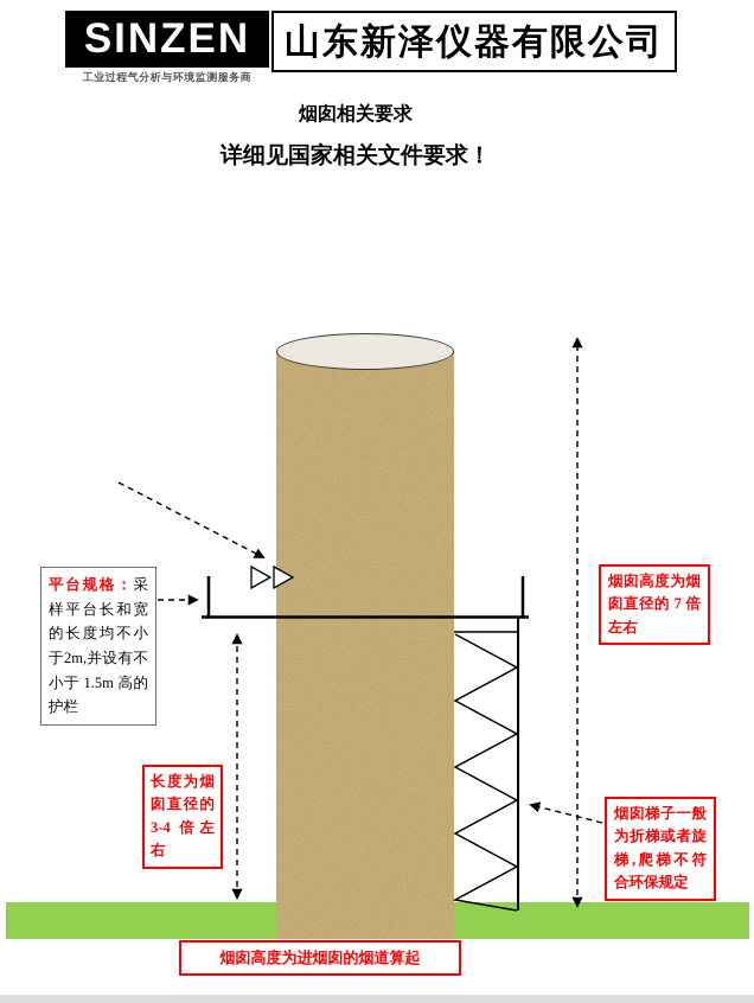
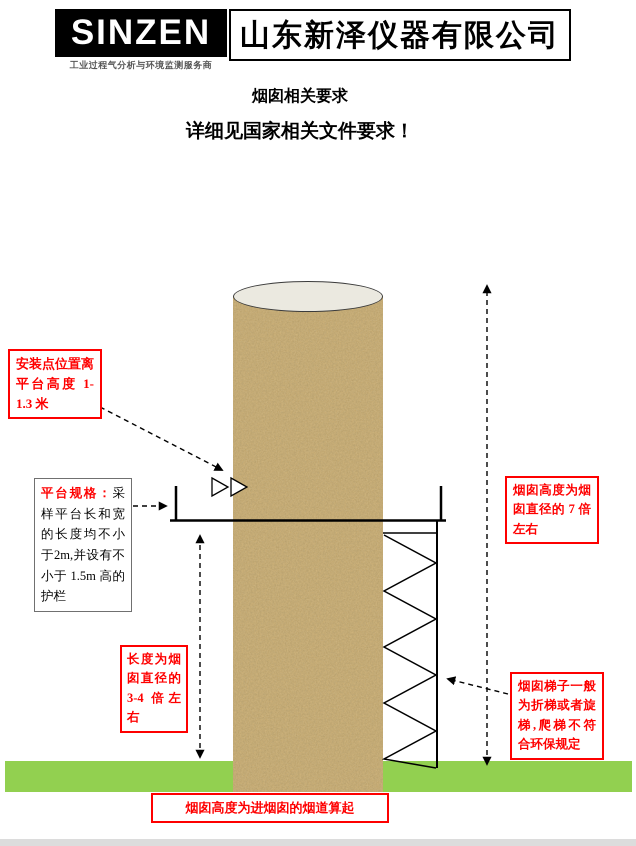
  SINZEN
  工业过程气分析与环境监测服务商
  山东新泽仪器有限公司
  烟囱相关要求
  详细见国家相关文件要求！
+ 安装点位置离平台高度 1-1.3 米
  平台规格：采样平台长和宽的长度均不小于2m,并设有不小于 1.5m 高的护栏
  长度为烟囱直径的 3-4 倍左右
  烟囱高度为烟囱直径的 7 倍左右
  烟囱梯子一般为折梯或者旋梯,爬梯不符合环保规定
  烟囱高度为进烟囱的烟道算起
